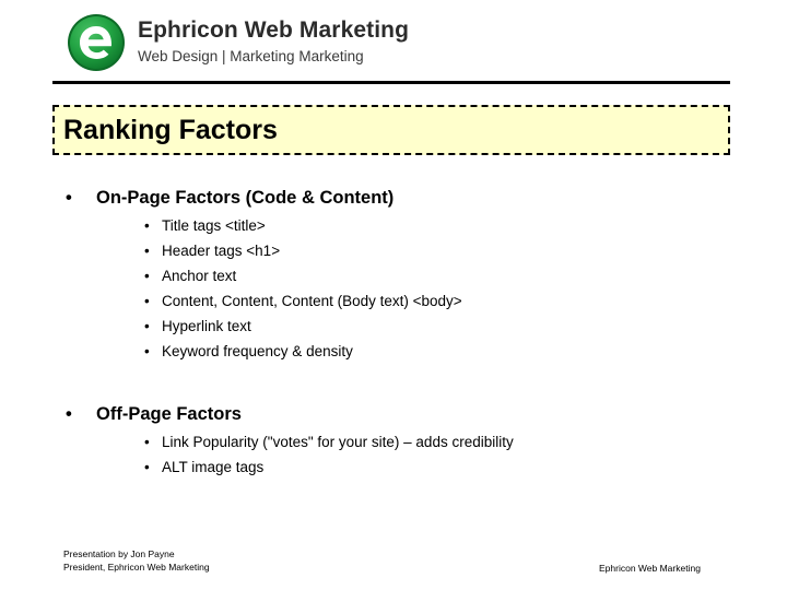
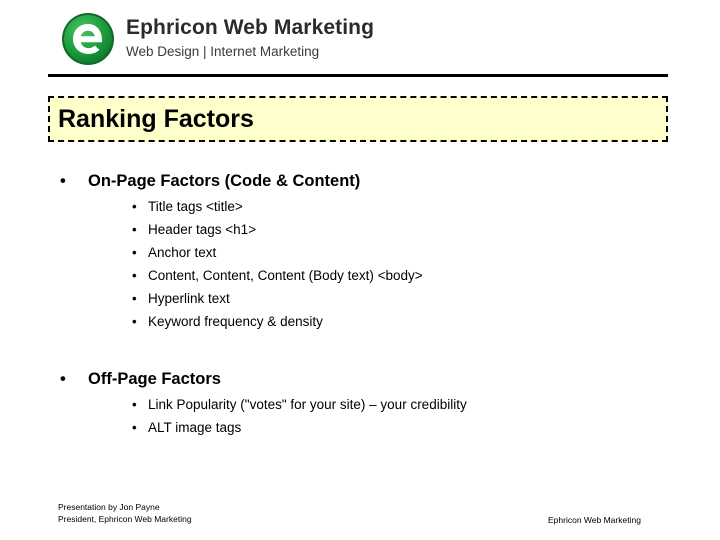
  Ephricon Web Marketing
- Web Design | Marketing Marketing
+ Web Design | Internet Marketing
  Ranking Factors
  •
  On-Page Factors (Code & Content)
  •
  Title tags <title>
  •
  Header tags <h1>
  •
  Anchor text
  •
  Content, Content, Content (Body text) <body>
  •
  Hyperlink text
  •
  Keyword frequency & density
  •
  Off-Page Factors
  •
- Link Popularity ("votes" for your site) – adds credibility
+ Link Popularity ("votes" for your site) – your credibility
  •
  ALT image tags
  Presentation by Jon Payne
  President, Ephricon Web Marketing
  Ephricon Web Marketing
